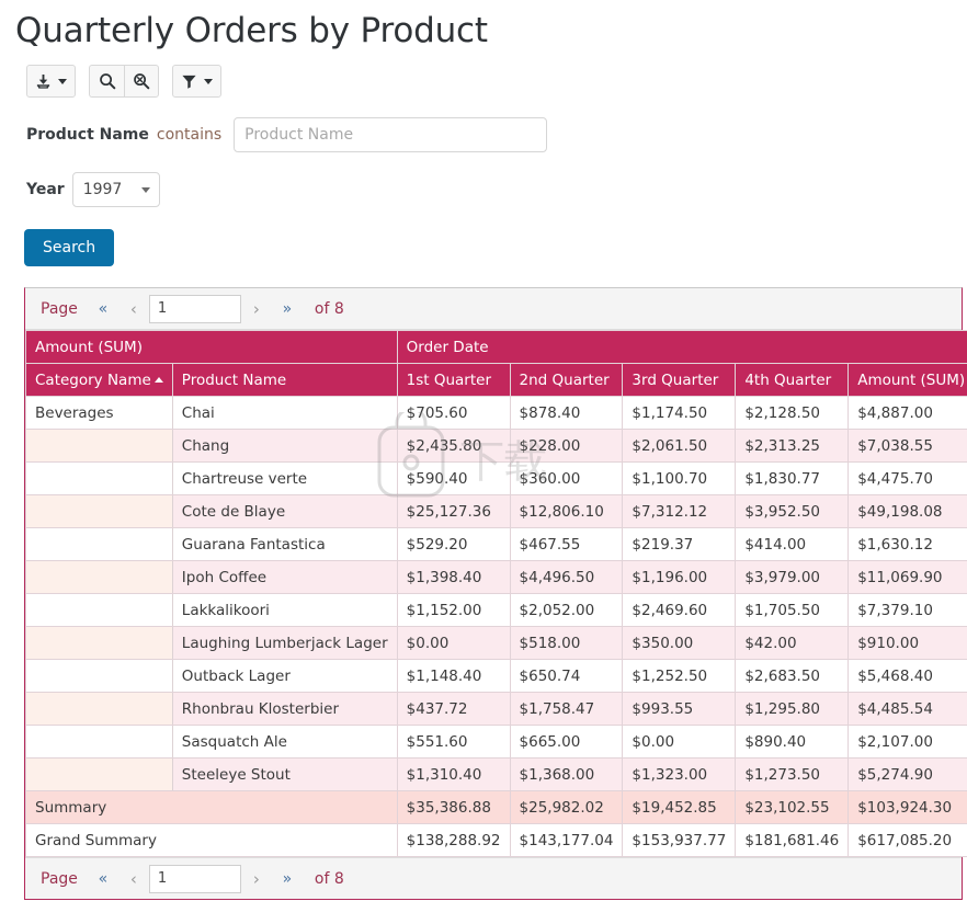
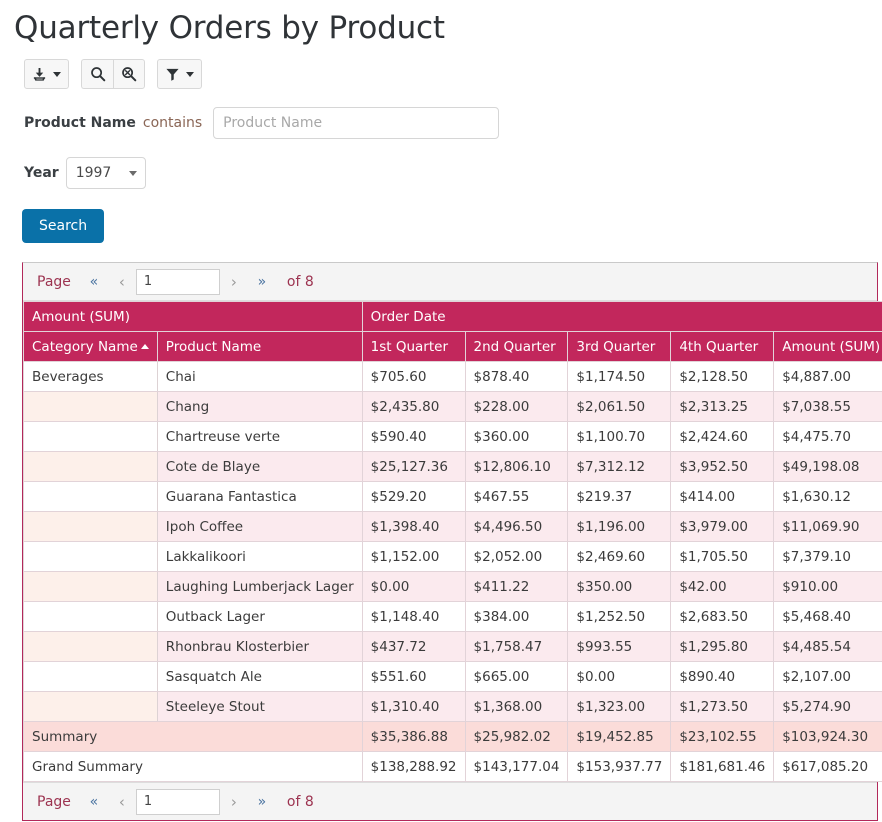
  Quarterly Orders by Product
  Product Name
  contains
  Product Name
  Year
  1997
  Search
  Page
  «
  ‹
  1
  ›
  »
  of 8
  Amount (SUM)	Order Date
  Category Name	Product Name	1st Quarter	2nd Quarter	3rd Quarter	4th Quarter	Amount (SUM)
  Beverages	Chai	$705.60	$878.40	$1,174.50	$2,128.50	$4,887.00
  	Chang	$2,435.80	$228.00	$2,061.50	$2,313.25	$7,038.55
- 	Chartreuse verte	$590.40	$360.00	$1,100.70	$1,830.77	$4,475.70
+ 	Chartreuse verte	$590.40	$360.00	$1,100.70	$2,424.60	$4,475.70
  	Cote de Blaye	$25,127.36	$12,806.10	$7,312.12	$3,952.50	$49,198.08
  	Guarana Fantastica	$529.20	$467.55	$219.37	$414.00	$1,630.12
  	Ipoh Coffee	$1,398.40	$4,496.50	$1,196.00	$3,979.00	$11,069.90
  	Lakkalikoori	$1,152.00	$2,052.00	$2,469.60	$1,705.50	$7,379.10
- 	Laughing Lumberjack Lager	$0.00	$518.00	$350.00	$42.00	$910.00
+ 	Laughing Lumberjack Lager	$0.00	$411.22	$350.00	$42.00	$910.00
- 	Outback Lager	$1,148.40	$650.74	$1,252.50	$2,683.50	$5,468.40
+ 	Outback Lager	$1,148.40	$384.00	$1,252.50	$2,683.50	$5,468.40
  	Rhonbrau Klosterbier	$437.72	$1,758.47	$993.55	$1,295.80	$4,485.54
  	Sasquatch Ale	$551.60	$665.00	$0.00	$890.40	$2,107.00
  	Steeleye Stout	$1,310.40	$1,368.00	$1,323.00	$1,273.50	$5,274.90
  Summary	$35,386.88	$25,982.02	$19,452.85	$23,102.55	$103,924.30
  Grand Summary	$138,288.92	$143,177.04	$153,937.77	$181,681.46	$617,085.20
  Page
  «
  ‹
  1
  ›
  »
  of 8
- 下载
